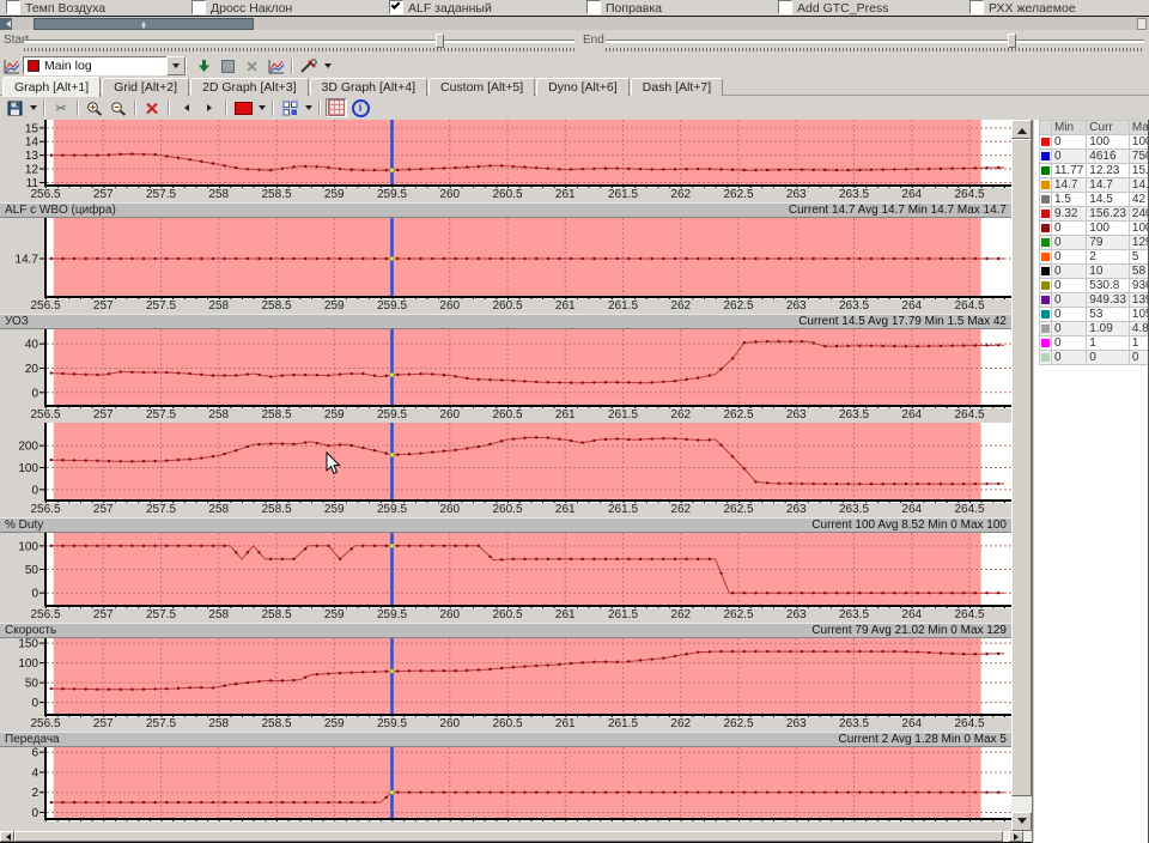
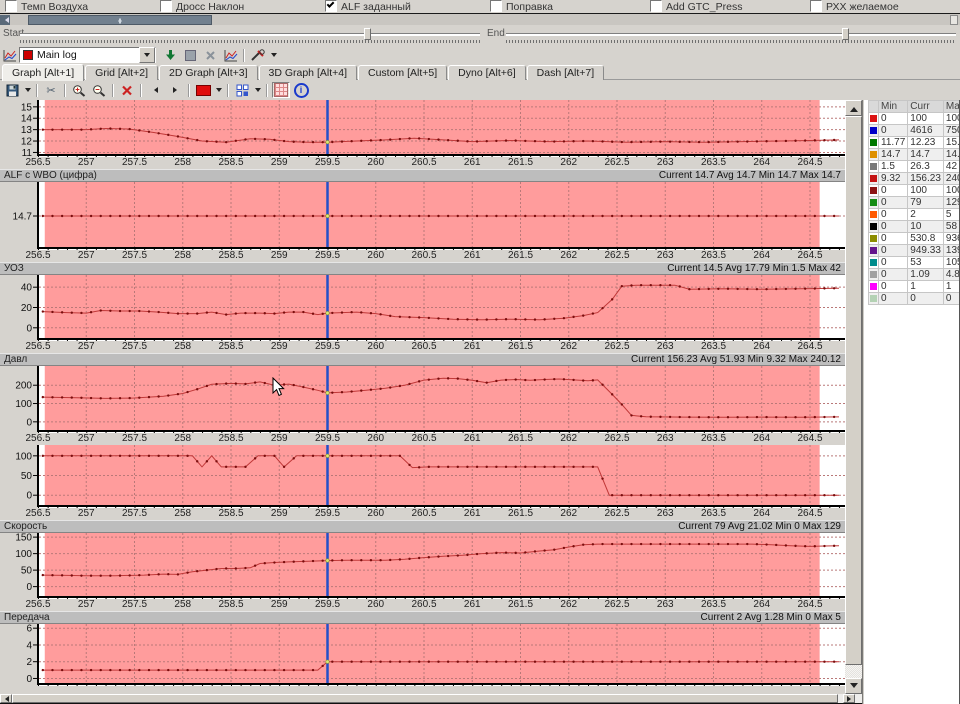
  Темп Воздуха
  Дросс Наклон
  ALF заданный
  Поправка
  Add GTC_Press
  РХХ желаемое
  End
  Main log
  Graph [Alt+1] Grid [Alt+2] 2D Graph [Alt+3] 3D Graph [Alt+4] Custom [Alt+5] Dyno [Alt+6] Dash [Alt+7]
  ✂
  i
  15
  14
  13
  12
  11
  256.5
  257
  257.5
  258
  258.5
  259
  259.5
  260
  260.5
  261
  261.5
  262
  262.5
  263
  263.5
  264
  264.5
  ALF с WBO (цифра)
  Current 14.7 Avg 14.7 Min 14.7 Max 14.7
  14.7
  256.5
  257
  257.5
  258
  258.5
  259
  259.5
  260
  260.5
  261
  261.5
  262
  262.5
  263
  263.5
  264
  264.5
  УОЗ
  Current 14.5 Avg 17.79 Min 1.5 Max 42
  40
  20
  0
  256.5
  257
  257.5
  258
  258.5
  259
  259.5
  260
  260.5
  261
  261.5
  262
  262.5
  263
  263.5
  264
  264.5
+ Давл
+ Current 156.23 Avg 51.93 Min 9.32 Max 240.12
  200
  100
  0
  256.5
  257
  257.5
  258
  258.5
  259
  259.5
  260
  260.5
  261
  261.5
  262
  262.5
  263
  263.5
  264
  264.5
- % Duty
- Current 100 Avg 8.52 Min 0 Max 100
  100
  50
  0
  256.5
  257
  257.5
  258
  258.5
  259
  259.5
  260
  260.5
  261
  261.5
  262
  262.5
  263
  263.5
  264
  264.5
  Скорость
  Current 79 Avg 21.02 Min 0 Max 129
  150
  100
  50
  0
  256.5
  257
  257.5
  258
  258.5
  259
  259.5
  260
  260.5
  261
  261.5
  262
  262.5
  263
  263.5
  264
  264.5
  Передача
  Current 2 Avg 1.28 Min 0 Max 5
  6
  4
  2
  0
  	Min	Curr	Ma
  	0	100	10
  	0	4616	75
  	11.77	12.23	15.
  	14.7	14.7	14.
- 	1.5	14.5	42
+ 	1.5	26.3	42
  	9.32	156.23	24
  	0	100	10
  	0	79	12
  	0	2	5
  	0	10	58
  	0	530.8	93
  	0	949.33	13
  	0	53	10
  	0	1.09	4.8
  	0	1	1
  	0	0	0
